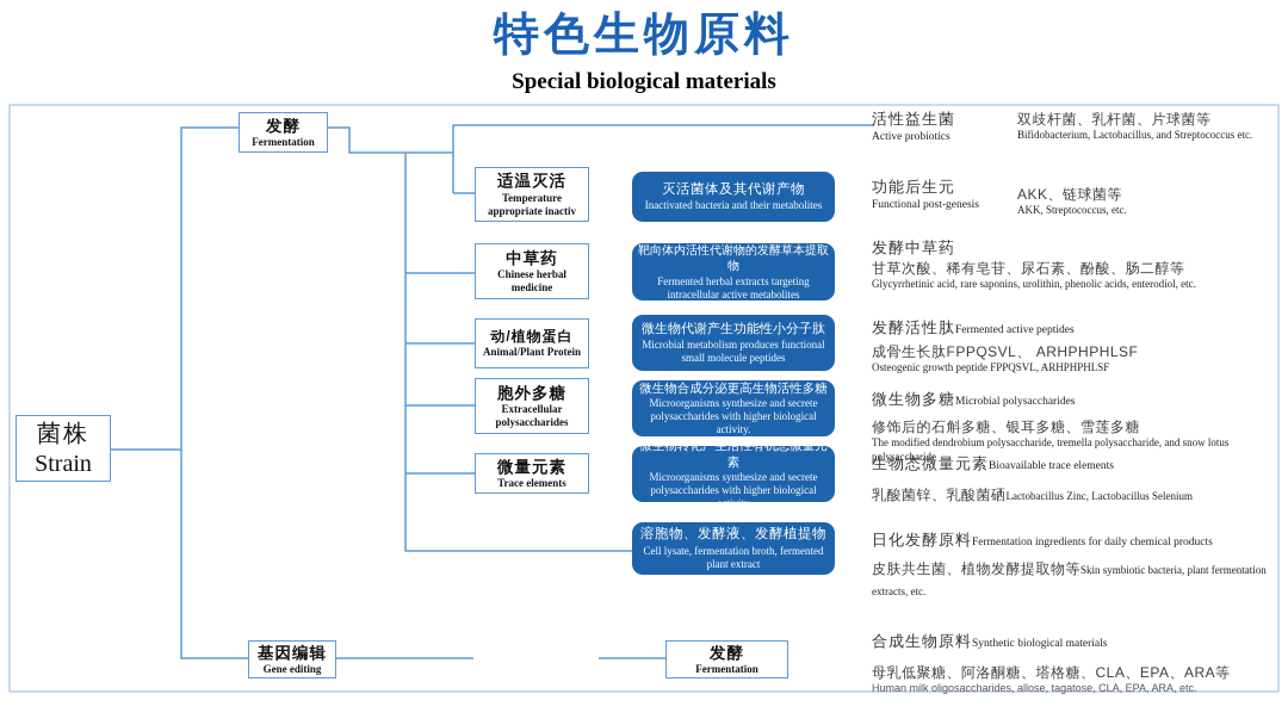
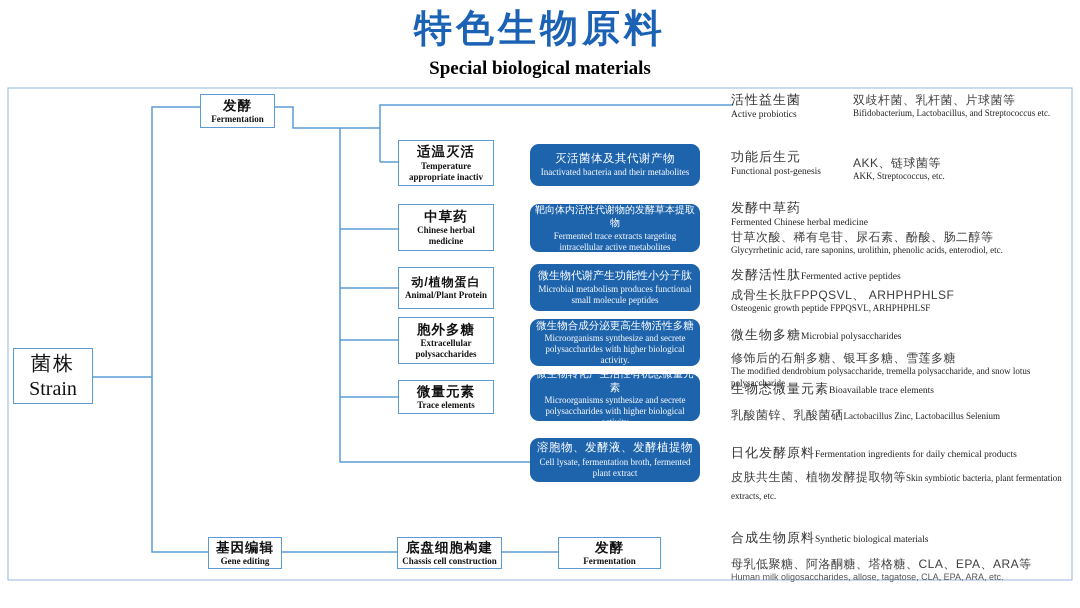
  特色生物原料
  Special biological materials
  菌株
  Strain
  发酵
  Fermentation
  适温灭活
  Temperature appropriate inactiv
  中草药
  Chinese herbal medicine
  动/植物蛋白
  Animal/Plant Protein
  胞外多糖
  Extracellular polysaccharides
  微量元素
  Trace elements
  基因编辑
  Gene editing
+ 底盘细胞构建
+ Chassis cell construction
  发酵
  Fermentation
  灭活菌体及其代谢产物
  Inactivated bacteria and their metabolites
  靶向体内活性代谢物的发酵草本提取物
- Fermented herbal extracts targeting intracellular active metabolites
+ Fermented trace extracts targeting intracellular active metabolites
  微生物代谢产生功能性小分子肽
  Microbial metabolism produces functional small molecule peptides
  微生物合成分泌更高生物活性多糖
  Microorganisms synthesize and secrete polysaccharides with higher biological activity.
  微生物转化产生活性有机态微量元素
  Microorganisms synthesize and secrete polysaccharides with higher biological activity
  溶胞物、发酵液、发酵植提物
  Cell lysate, fermentation broth, fermented plant extract
  活性益生菌
  Active probiotics
  双歧杆菌、乳杆菌、片球菌等
  Bifidobacterium, Lactobacillus, and Streptococcus etc.
  功能后生元
  Functional post-genesis
  AKK、链球菌等
  AKK, Streptococcus, etc.
  发酵中草药
+ Fermented Chinese herbal medicine
  甘草次酸、稀有皂苷、尿石素、酚酸、肠二醇等
  Glycyrrhetinic acid, rare saponins, urolithin, phenolic acids, enterodiol, etc.
  发酵活性肽Fermented active peptides
  成骨生长肽FPPQSVL、 ARHPHPHLSF
  Osteogenic growth peptide FPPQSVL, ARHPHPHLSF
  微生物多糖Microbial polysaccharides
  修饰后的石斛多糖、银耳多糖、雪莲多糖
  The modified dendrobium polysaccharide, tremella polysaccharide, and snow lotus polysaccharide
  生物态微量元素Bioavailable trace elements
  乳酸菌锌、乳酸菌硒Lactobacillus Zinc, Lactobacillus Selenium
  日化发酵原料Fermentation ingredients for daily chemical products
  皮肤共生菌、植物发酵提取物等Skin symbiotic bacteria, plant fermentation extracts, etc.
  合成生物原料Synthetic biological materials
  母乳低聚糖、阿洛酮糖、塔格糖、CLA、EPA、ARA等
  Human milk oligosaccharides, allose, tagatose, CLA, EPA, ARA, etc.
